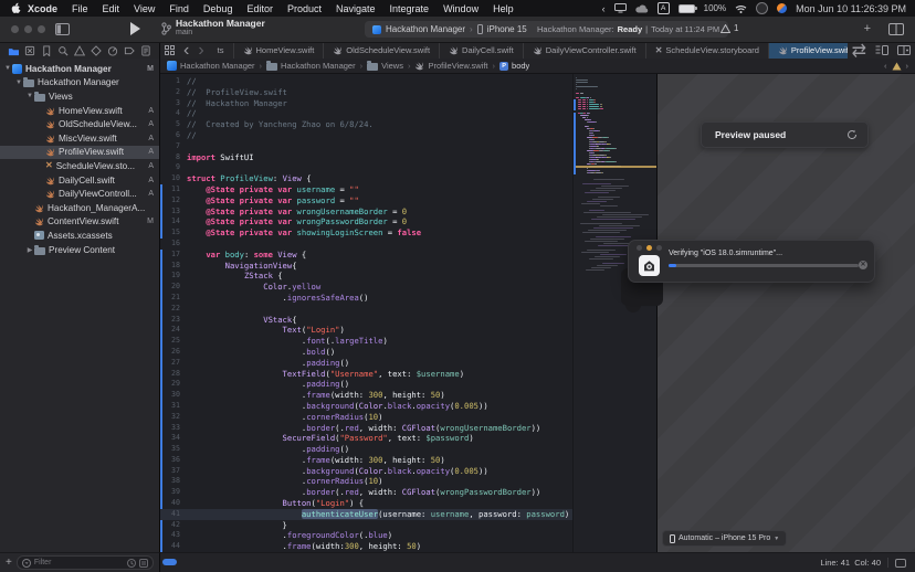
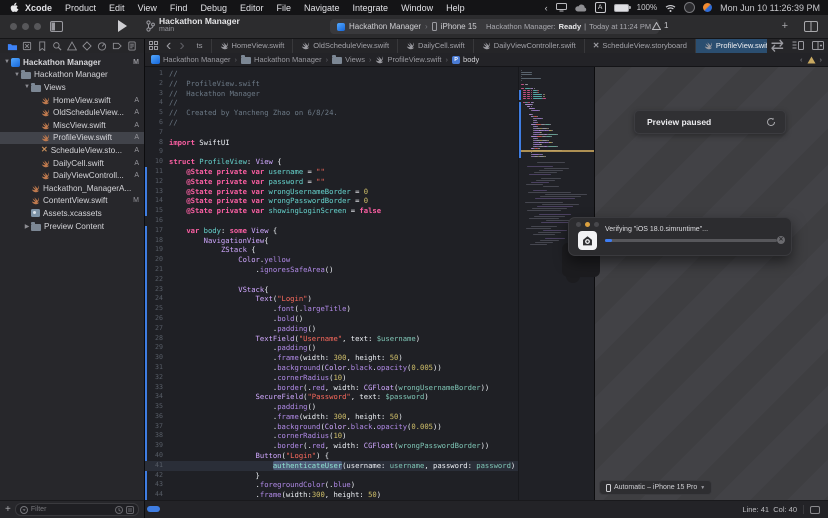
  Xcode
- File
+ Product
  Edit
  View
  Find
  Debug
  Editor
- Product
+ File
  Navigate
  Integrate
  Window
  Help
  ‹
  100%
  Mon Jun 10 11:26:39 PM
  Hackathon Manager
  Hackathon Manager
  ›
  iPhone 15
  Hackathon Manager:
  Ready
  |
  Today at 11:24 PM
  1
  +
  ‹
  ›
  ts
  HomeView.swift
  OldScheduleView.swift
  DailyCell.swift
  DailyViewController.swift
  ✕
  ScheduleView.storyboard
  ProfileView.swi
  ⇄
  Hackathon Manager
  Hackathon Manager
  Views
  HomeView.swift
  OldScheduleView...
  MiscView.swift
  ProfileView.swift
  ✕
  ScheduleView.sto...
  DailyCell.swift
  DailyViewControll...
  Hackathon_ManagerA...
  ContentView.swift
  Assets.xcassets
  Preview Content
  Hackathon Manager
  ›
  Hackathon Manager
  ›
  Views
  ›
  ProfileView.swift
  ›
  body
  ‹
  ›
  1
  //
  2
  // ProfileView.swift
  3
  // Hackathon Manager
  4
  //
  5
  // Created by Yancheng Zhao on 6/8/24.
  6
  //
  7
  8
  import SwiftUI
  9
  10
  struct ProfileView: View {
  11
  @State private var username = ""
  12
  @State private var password = ""
  13
  @State private var wrongUsernameBorder = 0
  14
  @State private var wrongPasswordBorder = 0
  15
  @State private var showingLoginScreen = false
  16
  17
  var body: some View {
  18
  NavigationView{
  19
  ZStack {
  20
  Color.yellow
  21
  .ignoresSafeArea()
  22
  23
  VStack{
  24
  Text("Login")
  25
  .font(.largeTitle)
  26
  .bold()
  27
  .padding()
  28
  TextField("Username", text: $username)
  29
  .padding()
  30
  .frame(width: 300, height: 50)
  31
  .background(Color.black.opacity(0.005))
  32
  .cornerRadius(10)
  33
  .border(.red, width: CGFloat(wrongUsernameBorder))
  34
  SecureField("Password", text: $password)
  35
  .padding()
  36
  .frame(width: 300, height: 50)
  37
  .background(Color.black.opacity(0.005))
  38
  .cornerRadius(10)
  39
  .border(.red, width: CGFloat(wrongPasswordBorder))
  40
  Button("Login") {
  41
  authenticateUser(username: username, password: password)
  42
  }
  43
  .foregroundColor(.blue)
  44
  .frame(width:300, height: 50)
  Preview paused
  +
  Line: 41 Col: 40
